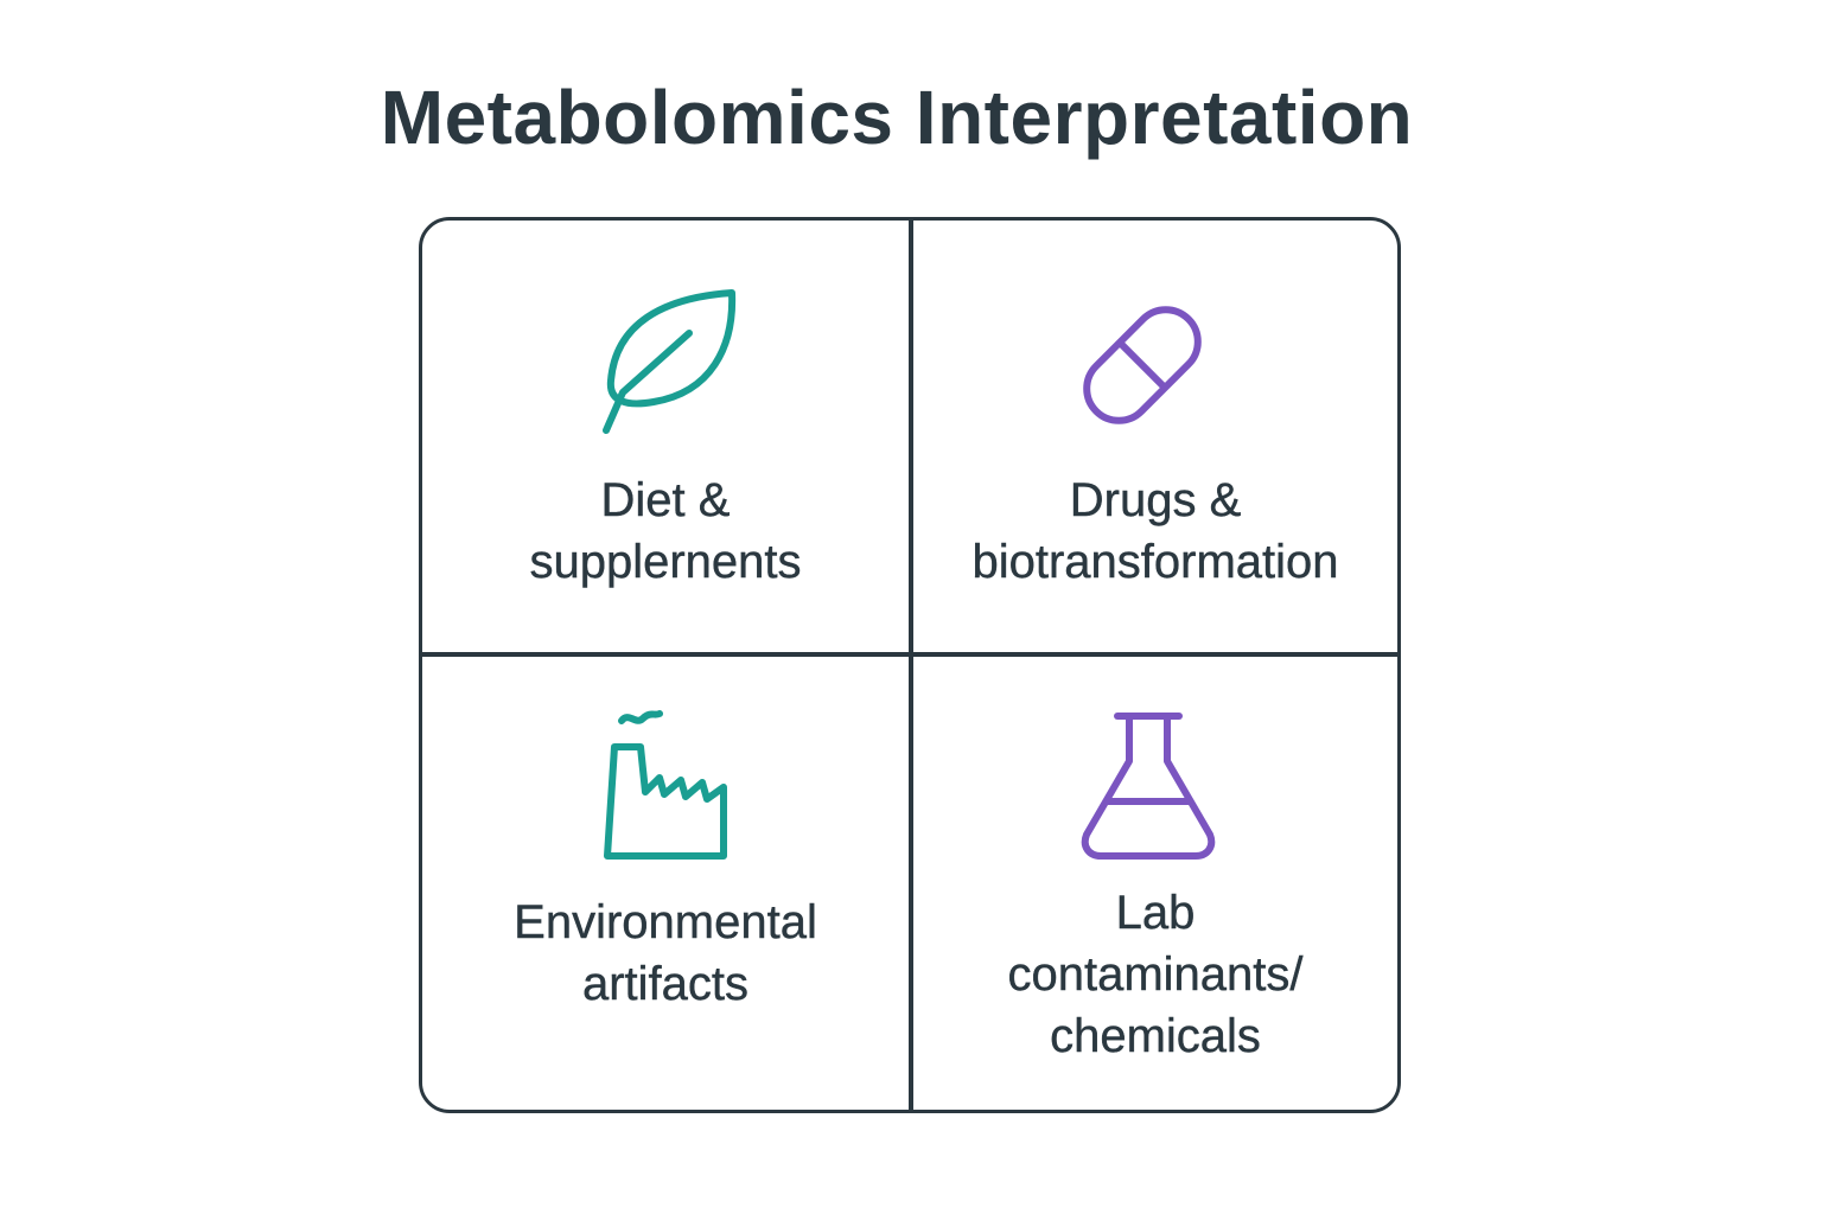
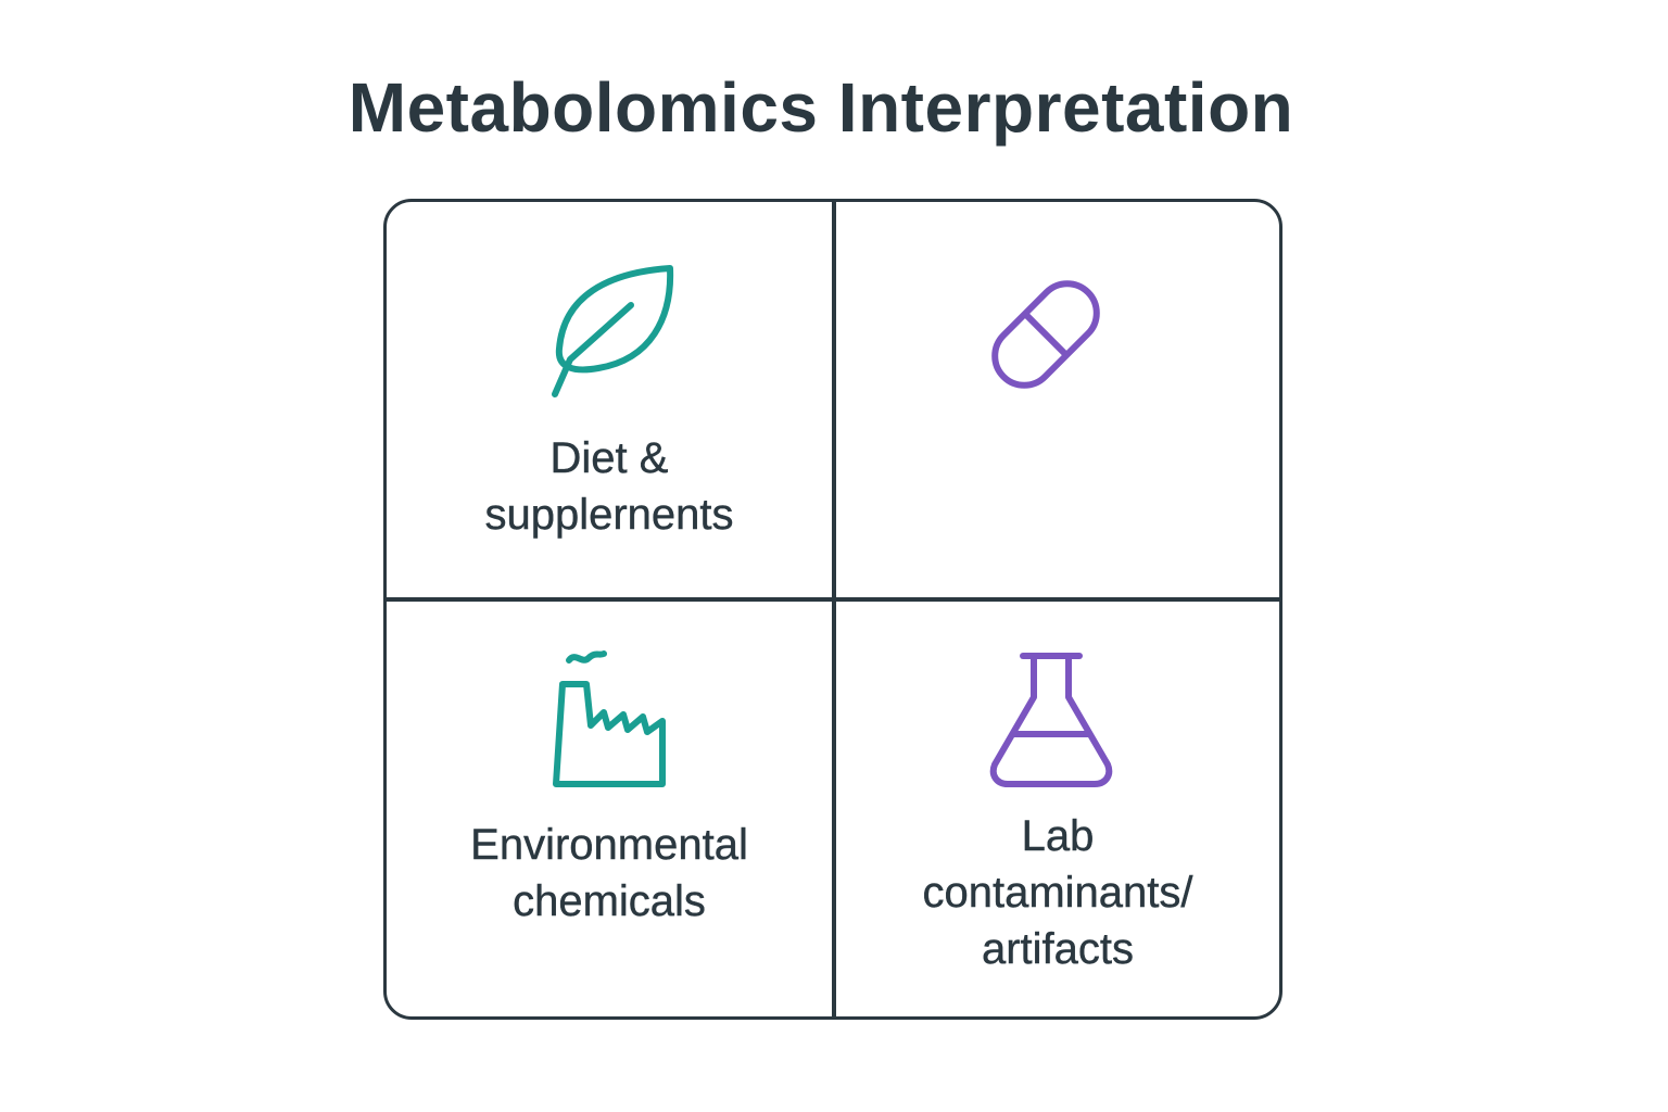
  Metabolomics Interpretation
  Diet &
  supplernents
- Drugs &
- biotransformation
  Environmental
- artifacts
+ chemicals
  Lab
  contaminants/
- chemicals
+ artifacts
